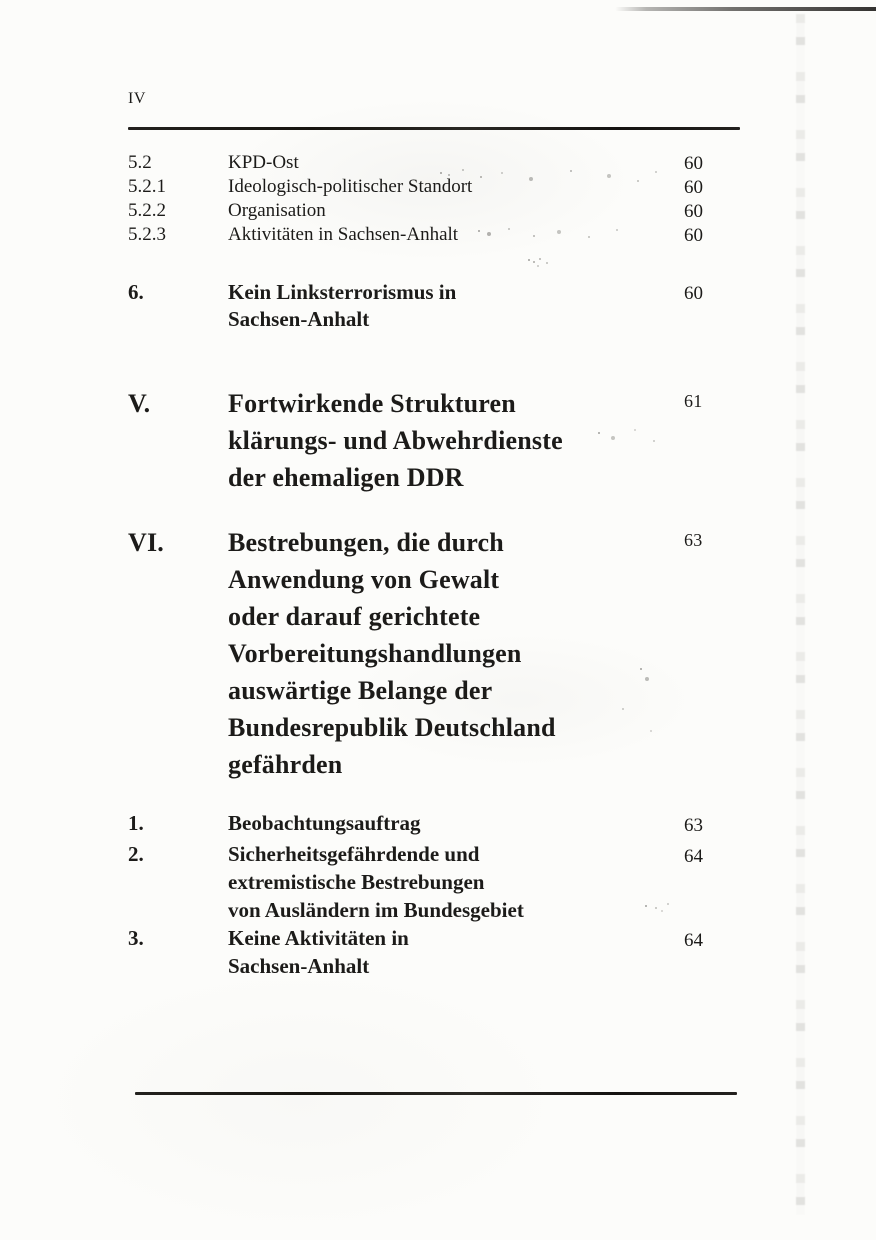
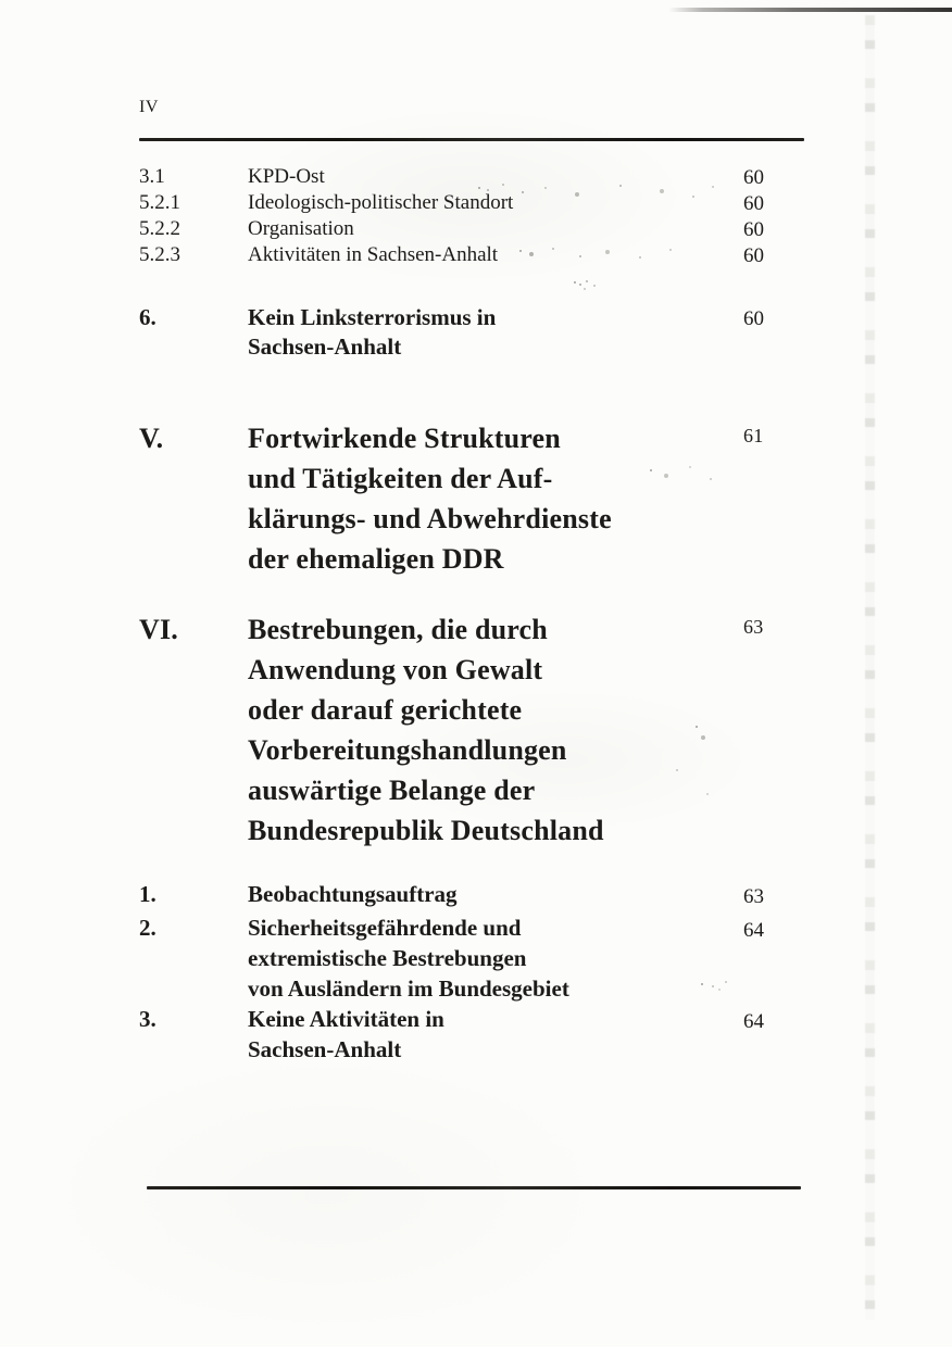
  IV
- 5.2
+ 3.1
  KPD-Ost
  60
  5.2.1
  Ideologisch-politischer Standort
  60
  5.2.2
  Organisation
  60
  5.2.3
  Aktivitäten in Sachsen-Anhalt
  60
  6.
  Kein Linksterrorismus in
  Sachsen-Anhalt
  60
  V.
  Fortwirkende Strukturen
+ und Tätigkeiten der Auf-
  klärungs- und Abwehrdienste
  der ehemaligen DDR
  61
  VI.
  Bestrebungen, die durch
  Anwendung von Gewalt
  oder darauf gerichtete
  Vorbereitungshandlungen
  auswärtige Belange der
  Bundesrepublik Deutschland
- gefährden
  63
  1.
  Beobachtungsauftrag
  63
  2.
  Sicherheitsgefährdende und
  extremistische Bestrebungen
  von Ausländern im Bundesgebiet
  64
  3.
  Keine Aktivitäten in
  Sachsen-Anhalt
  64
